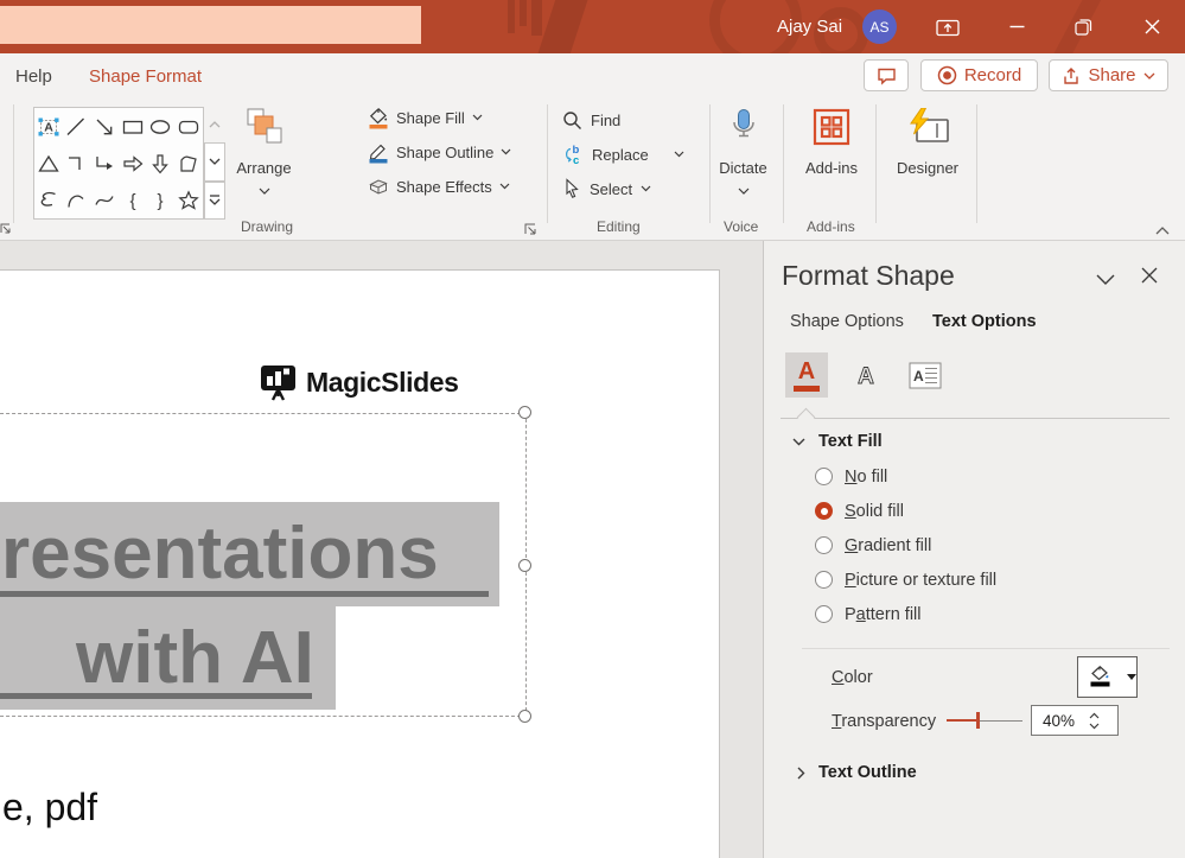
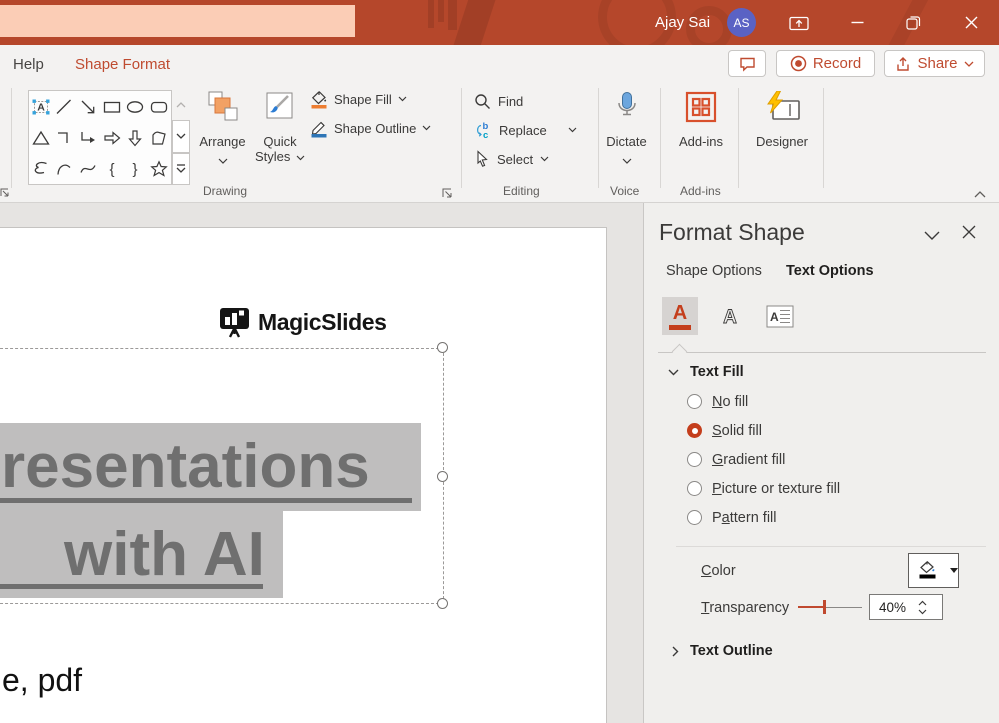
  Ajay Sai
  AS
  Help
  Shape Format
  Record
  Share
  A
  {
  }
  Arrange
+ Quick
+ Styles
  Shape Fill
  Shape Outline
- Shape Effects
  Find
  b
  c
  Replace
  Select
  Dictate
  Add-ins
  Designer
  Drawing
  Editing
  Voice
  Add-ins
  MagicSlides
  resentations
  with AI
  e, pdf
  Format Shape
  Shape Options
  Text Options
  A
  A
  A
  Text Fill
  No fill
  Solid fill
  Gradient fill
  Picture or texture fill
  Pattern fill
  Color
  Transparency
  40%
  Text Outline
